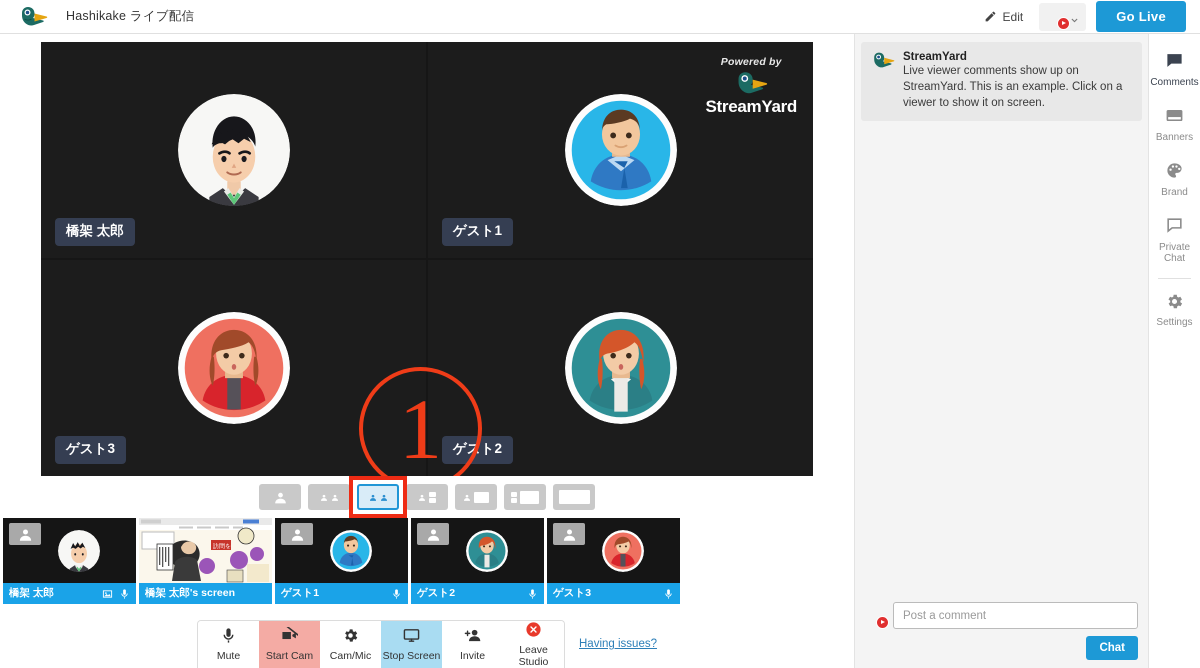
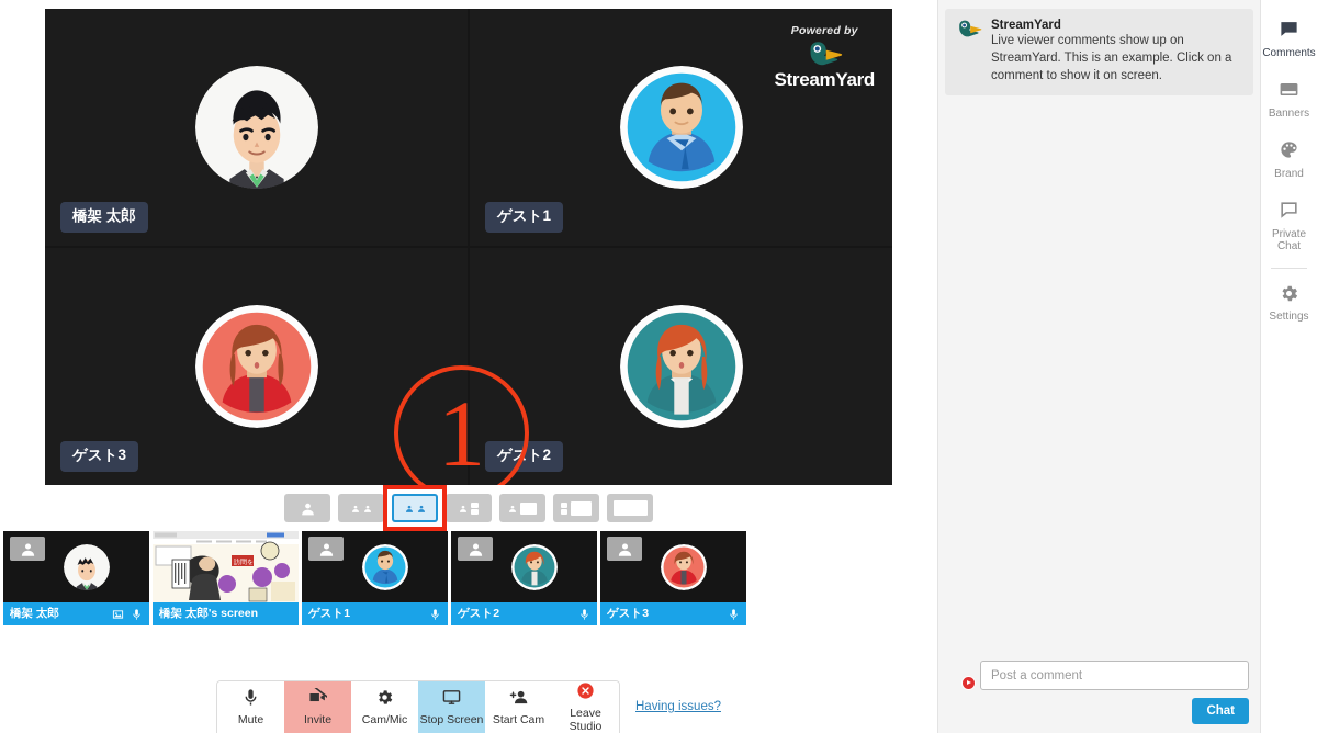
- Hashikake ライブ配信
- Edit
- Go Live
  橋架 太郎
  ゲスト1
  ゲスト3
  ゲスト2
  Powered by
  StreamYard
  1
  橋架 太郎
  橋架 太郎's screen
  ゲスト1
  ゲスト2
  ゲスト3
  Mute
- Start Cam
+ Invite
  Cam/Mic
  Stop Screen
- Invite
+ Start Cam
  Leave Studio
  Having issues?
  StreamYard
- Live viewer comments show up on StreamYard. This is an example. Click on a viewer to show it on screen.
+ Live viewer comments show up on StreamYard. This is an example. Click on a comment to show it on screen.
  Post a comment
  Chat
  Comments
  Banners
  Brand
  Private Chat
  Settings
